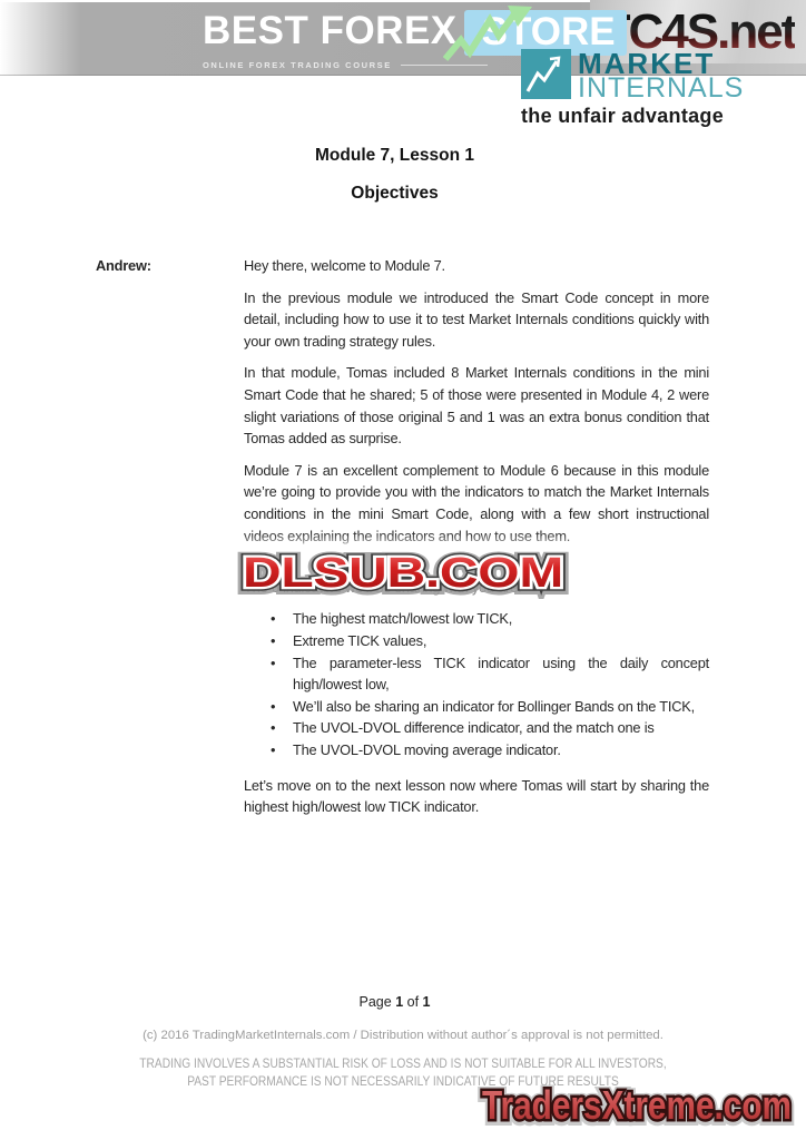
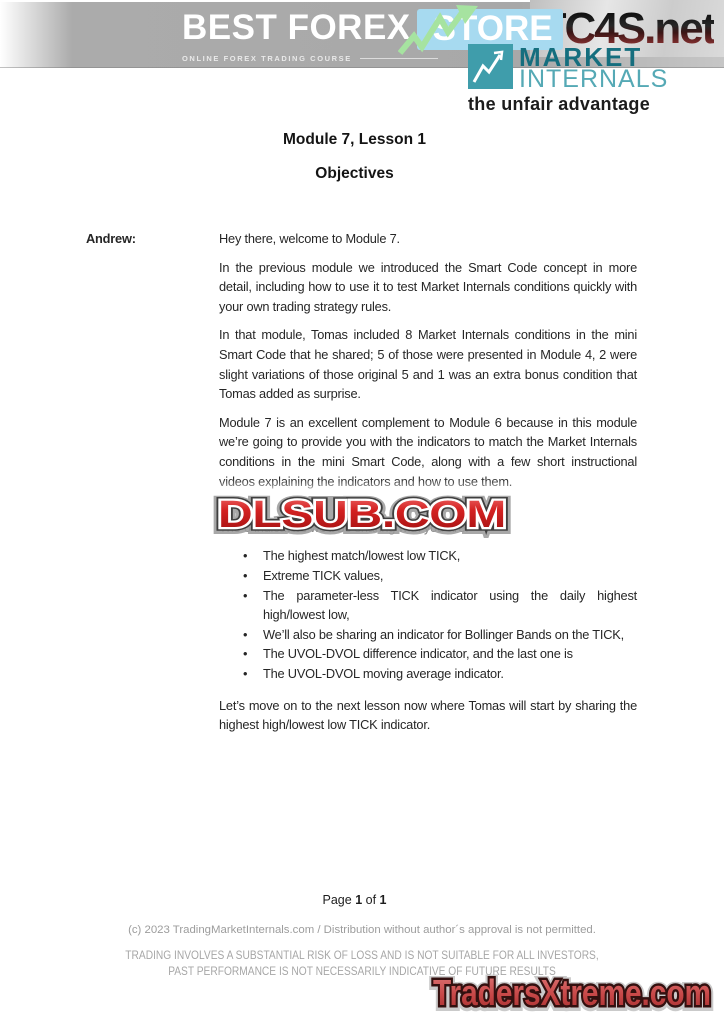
  BEST FOREX
  TORE
  ONLINE FOREX TRADING COURSE
  C4S.net
  MARKET
  INTERNALS
  the unfair advantage
  Module 7, Lesson 1
  Objectives
  Andrew:
  Hey there, welcome to Module 7.
  In the previous module we introduced the Smart Code concept in more detail, including how to use it to test Market Internals conditions quickly with your own trading strategy rules.
  In that module, Tomas included 8 Market Internals conditions in the mini Smart Code that he shared; 5 of those were presented in Module 4, 2 were slight variations of those original 5 and 1 was an extra bonus condition that Tomas added as surprise.
  Module 7 is an excellent complement to Module 6 because in this module we’re going to provide you with the indicators to match the Market Internals conditions in the mini Smart Code, along with a few short instructional videos explaining the indicators and how to use them.
  The 6 indicators we’ll be sharing with you are:
  DLSUB.COM
  The highest match/lowest low TICK,
  Extreme TICK values,
- The parameter-less TICK indicator using the daily concept high/lowest low,
+ The parameter-less TICK indicator using the daily highest high/lowest low,
  We’ll also be sharing an indicator for Bollinger Bands on the TICK,
- The UVOL-DVOL difference indicator, and the match one is
+ The UVOL-DVOL difference indicator, and the last one is
  The UVOL-DVOL moving average indicator.
  Let’s move on to the next lesson now where Tomas will start by sharing the highest high/lowest low TICK indicator.
  Page 1 of 1
- (c) 2016 TradingMarketInternals.com / Distribution without author´s approval is not permitted.
+ (c) 2023 TradingMarketInternals.com / Distribution without author´s approval is not permitted.
  TRADING INVOLVES A SUBSTANTIAL RISK OF LOSS AND IS NOT SUITABLE FOR ALL INVESTORS,
  PAST PERFORMANCE IS NOT NECESSARILY INDICATIVE OF FUTURE RESULTS
  TradersXtreme.com
